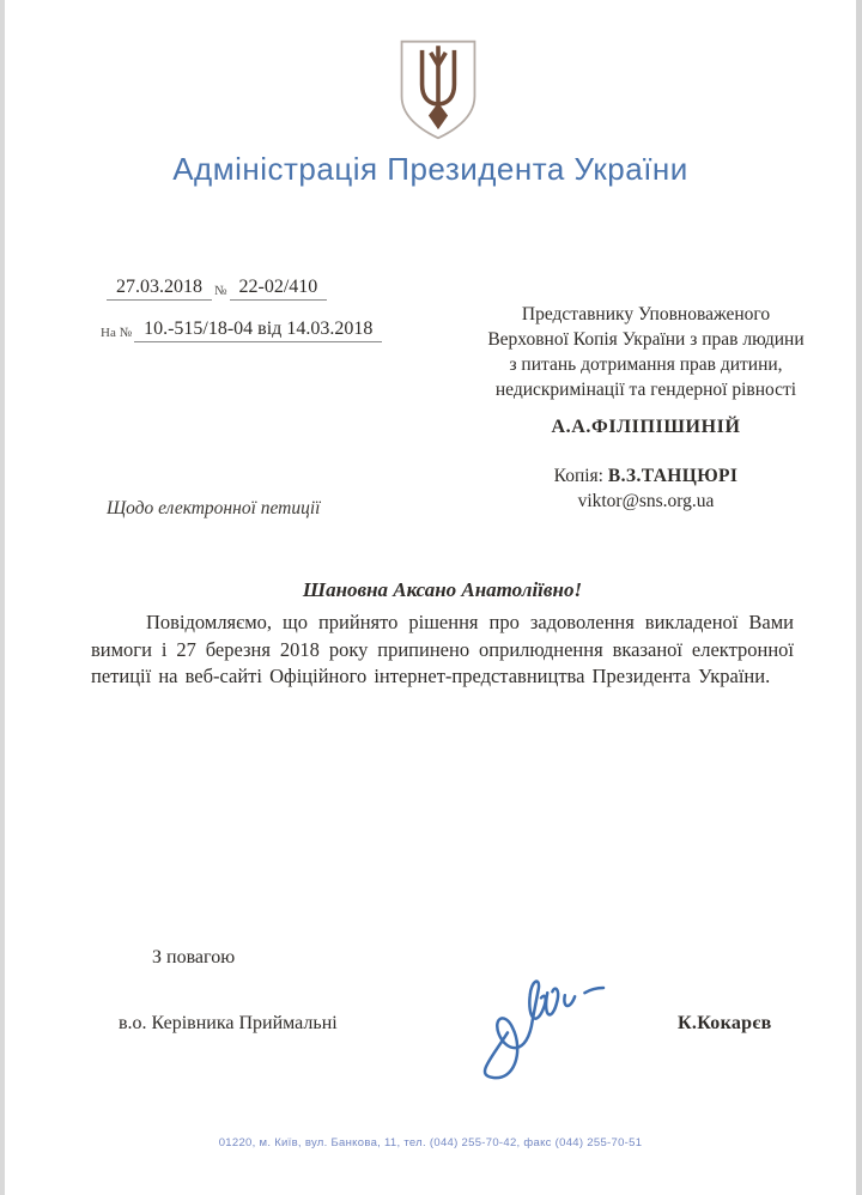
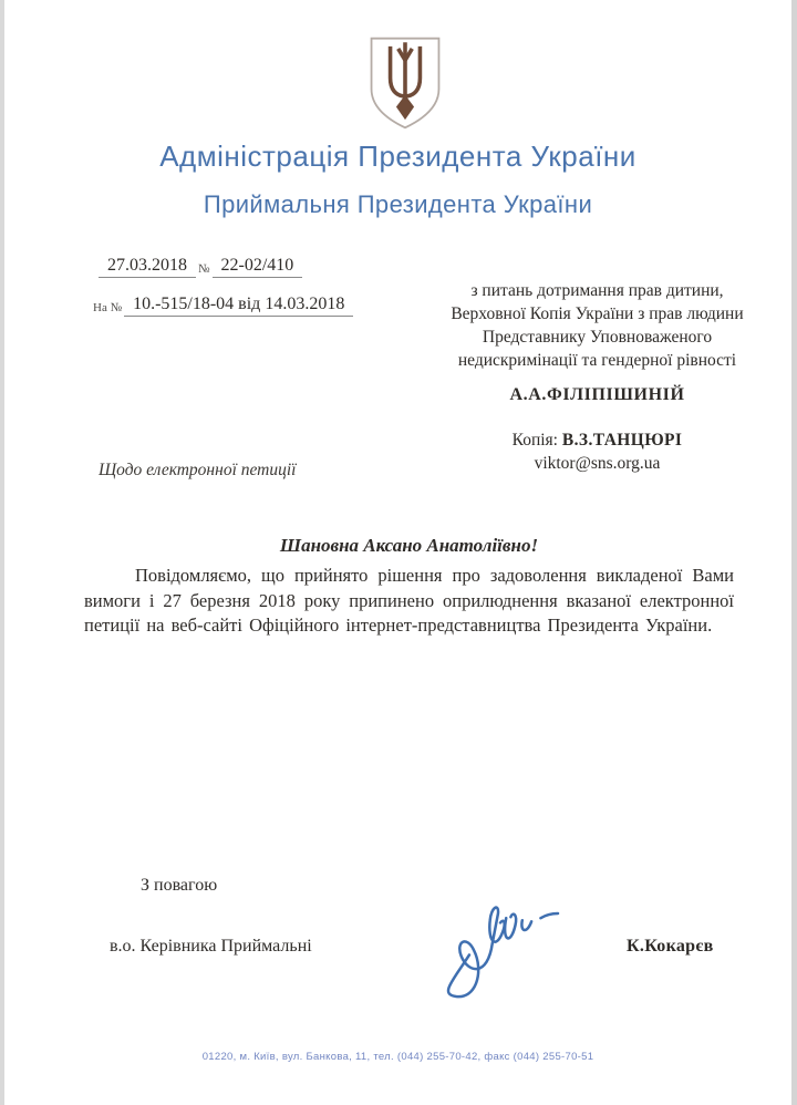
  Адміністрація Президента України
+ Приймальня Президента України
  27.03.2018 № 22-02/410
  На № 10.-515/18-04 від 14.03.2018
- Представнику Уповноваженого
+ з питань дотримання прав дитини,
  Верховної Копія України з прав людини
- з питань дотримання прав дитини,
+ Представнику Уповноваженого
  недискримінації та гендерної рівності
  А.А.ФІЛІПІШИНІЙ
  Копія: В.З.ТАНЦЮРІ
  viktor@sns.org.ua
  Щодо електронної петиції
  Шановна Аксано Анатоліївно!
  Повідомляємо, що прийнято рішення про задоволення викладеної Вами вимоги і 27 березня 2018 року припинено оприлюднення вказаної електронної петиції на веб-сайті Офіційного інтернет-представництва Президента України.
  З повагою
  в.о. Керівника Приймальні
  К.Кокарєв
  01220, м. Київ, вул. Банкова, 11, тел. (044) 255-70-42, факс (044) 255-70-51
